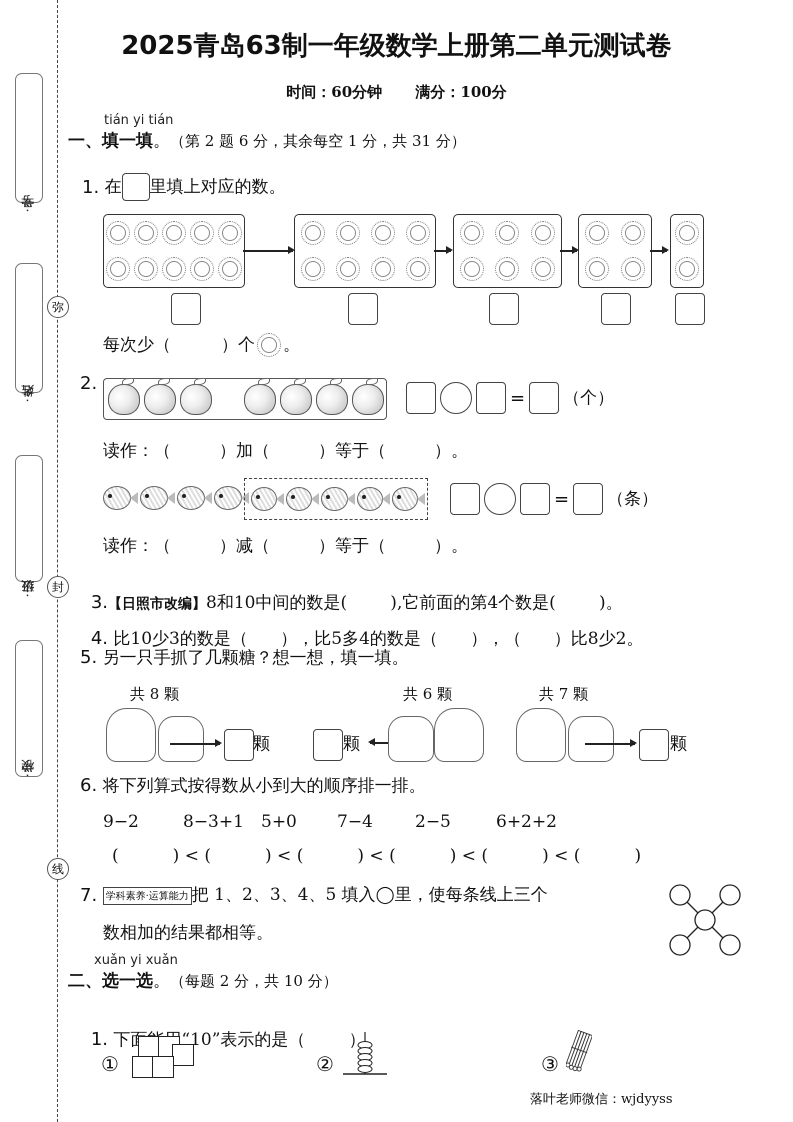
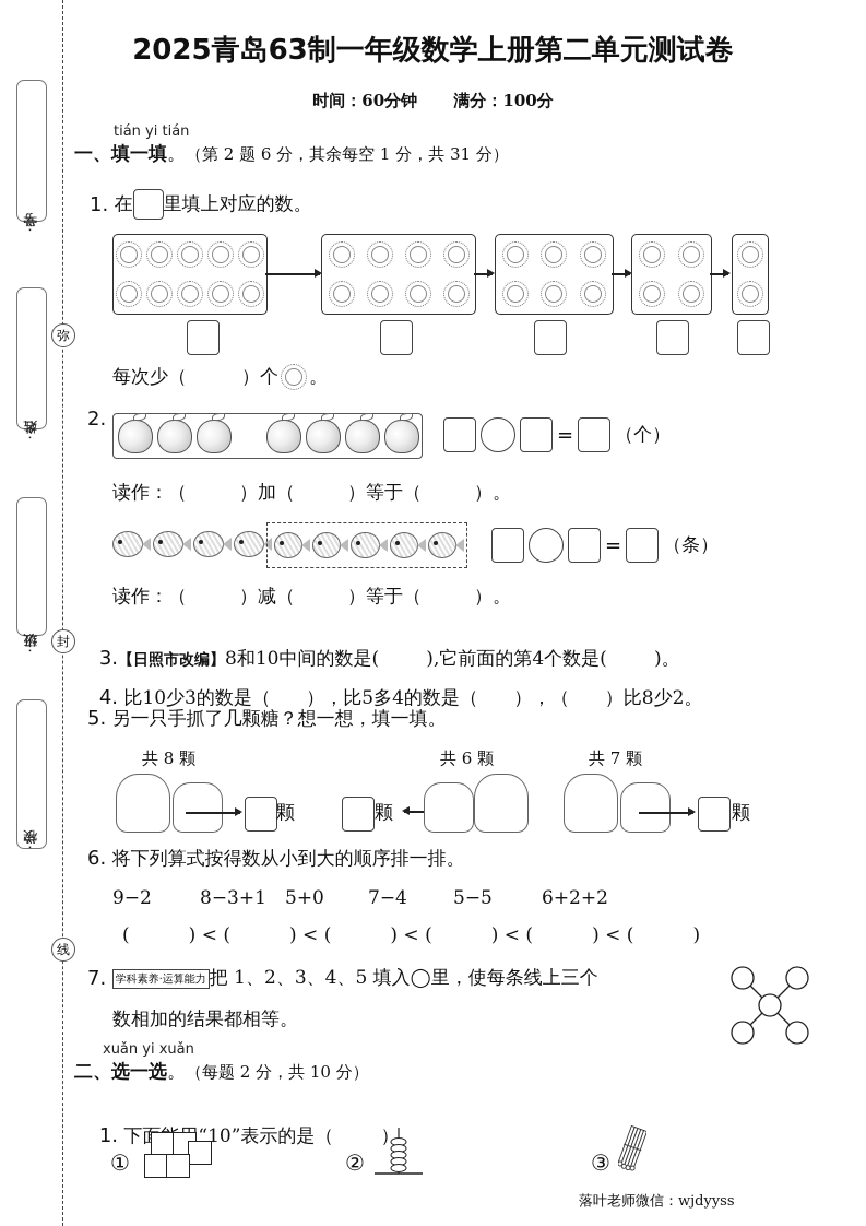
  弥
  封
  线
  2025青岛63制一年级数学上册第二单元测试卷
  时间：60分钟 满分：100分
  tián yi tián
  一、填一填。（第 2 题 6 分，其余每空 1 分，共 31 分）
  1.
  在
  里填上对应的数。
  每次少（
  ）个
  。
  2.
  =
  （个）
  读作：（ ）加（ ）等于（ ）。
  =
  （条）
  读作：（ ）减（ ）等于（ ）。
  3.【日照市改编】8和10中间的数是( ),它前面的第4个数是( )。
  4. 比10少3的数是（ ），比5多4的数是（ ），（ ）比8少2。
  5. 另一只手抓了几颗糖？想一想，填一填。
  共 8 颗
  颗
  共 6 颗
  颗
  共 7 颗
  颗
  6. 将下列算式按得数从小到大的顺序排一排。
  9−2
  8−3+1
  5+0
  7−4
- 2−5
+ 5−5
  6+2+2
  ( ) < ( ) < ( ) < ( ) < ( ) < ( )
  7.
  学科素养·运算能力
  把 1、2、3、4、5 填入◯里，使每条线上三个
  数相加的结果都相等。
  xuǎn yi xuǎn
  二、选一选。（每题 2 分，共 10 分）
  1. 下“10”表示的是（ ）。
  ①
  ②
  ③
  落叶老师微信：wjdyyss
